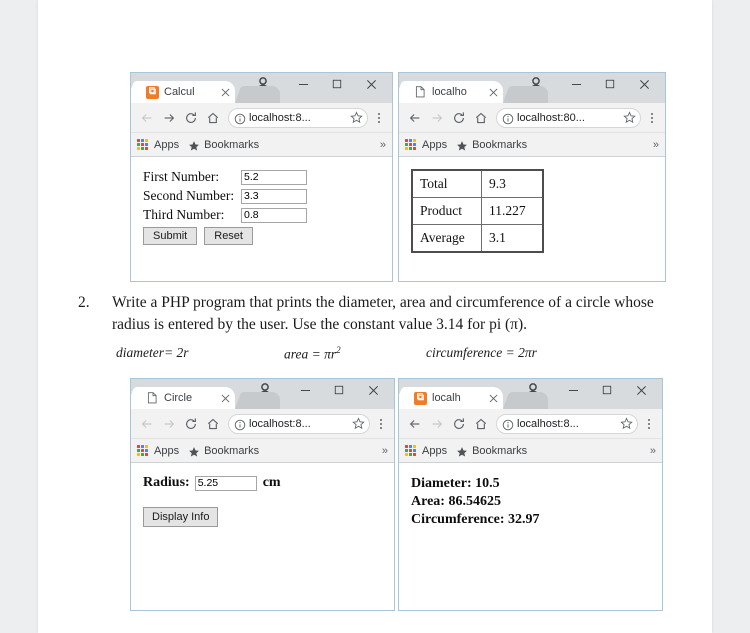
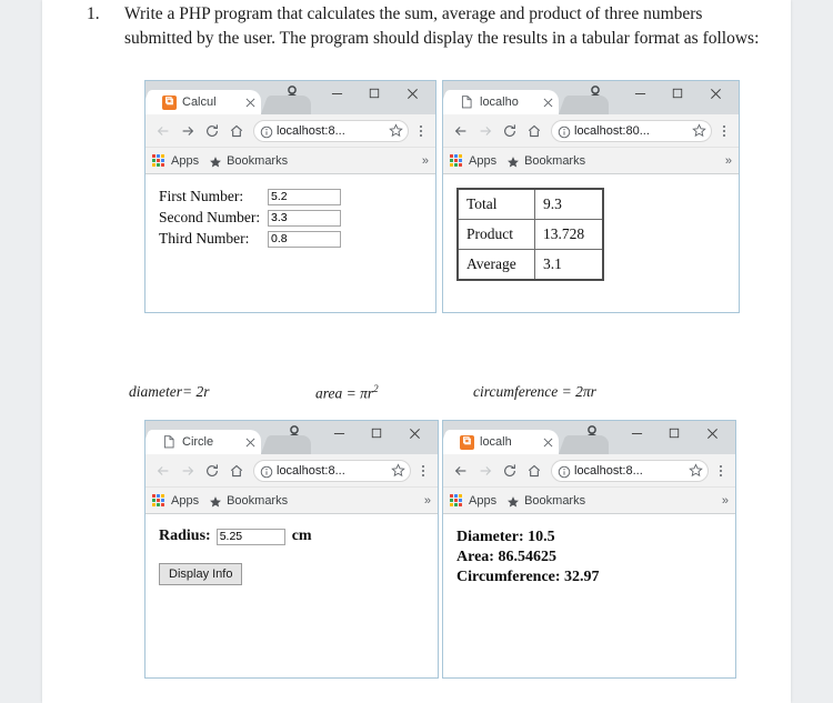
+ 1.
+ Write a PHP program that calculates the sum, average and product of three numbers submitted by the user. The program should display the results in a tabular format as follows:
  ⧉
  Calcul
  localhost:8...
  Apps
  Bookmarks
  »
  First Number:
  5.2
  Second Number:
  3.3
  Third Number:
  0.8
- Submit
- Reset
  localho
  localhost:80...
  Apps
  Bookmarks
  »
  Total	9.3
- Product	11.227
+ Product	13.728
  Average	3.1
- 2.
- Write a PHP program that prints the diameter, area and circumference of a circle whose radius is entered by the user. Use the constant value 3.14 for pi (π).
  diameter= 2r
  area = πr2
  circumference = 2πr
  Circle
  localhost:8...
  Apps
  Bookmarks
  »
  Radius:
  5.25
  cm
  Display Info
  ⧉
  localh
  localhost:8...
  Apps
  Bookmarks
  »
  Diameter: 10.5
  Area: 86.54625
  Circumference: 32.97
